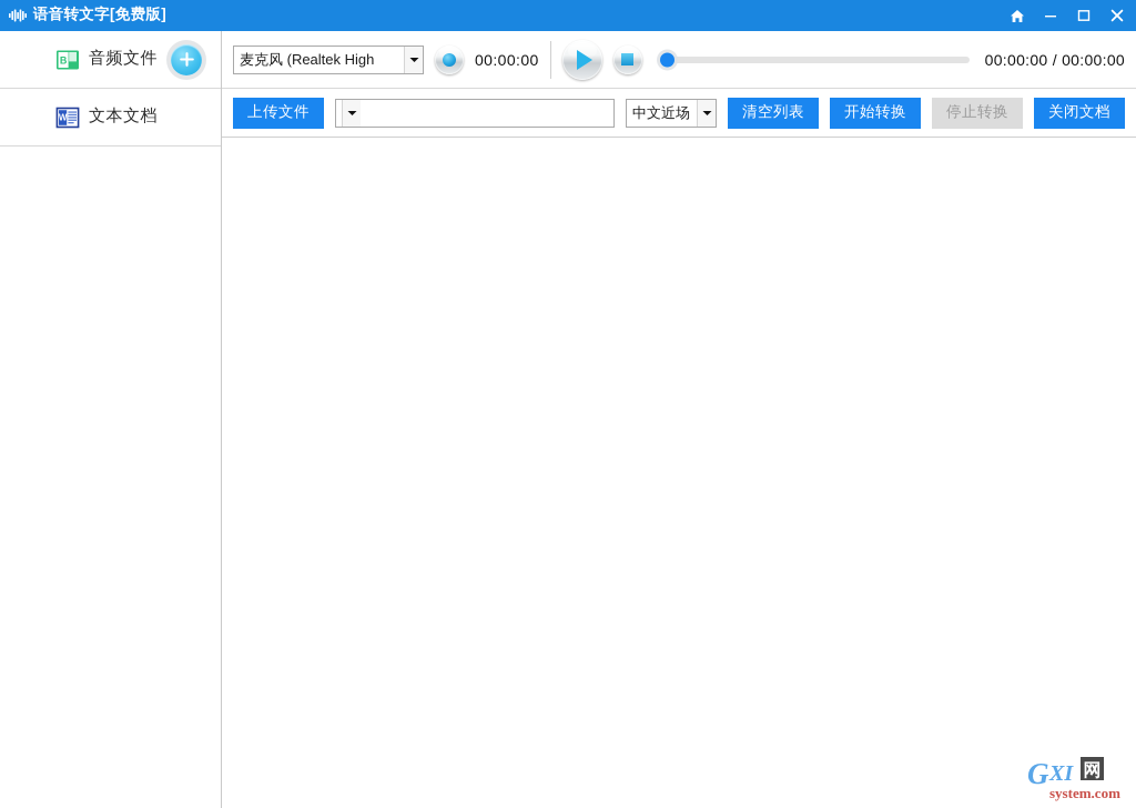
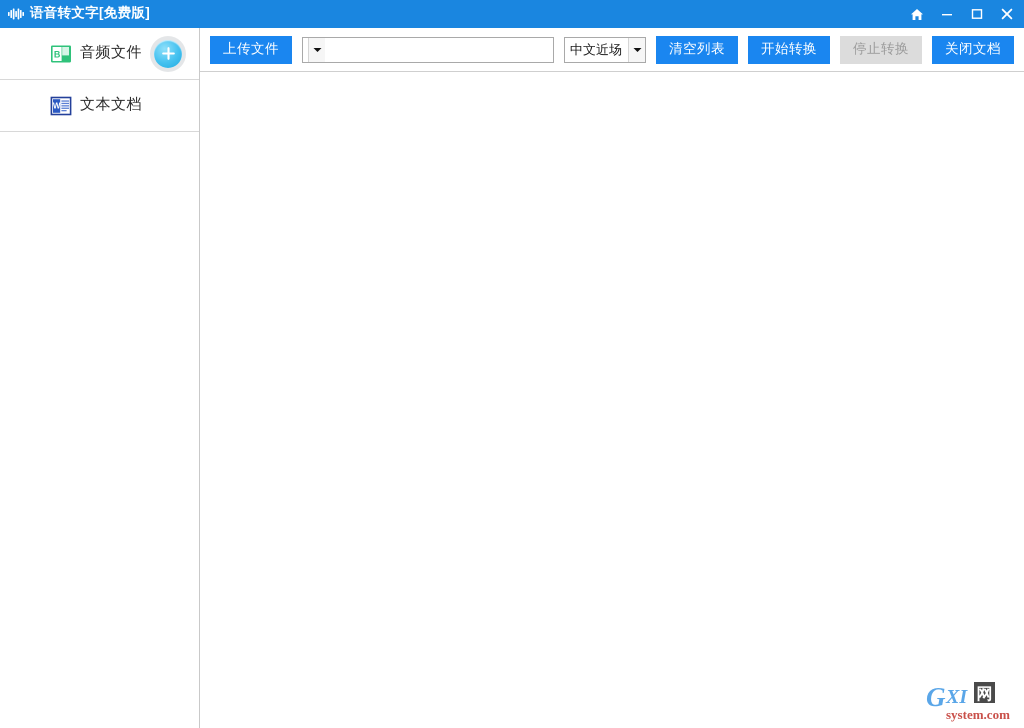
  语音转文字[免费版]
  B
  音频文件
  W
  文本文档
- 麦克风 (Realtek High
- 00:00:00
- 00:00:00 / 00:00:00
  上传文件
  中文近场
  清空列表
  开始转换
  停止转换
  关闭文档
  G
  XI
  网
  system.com
